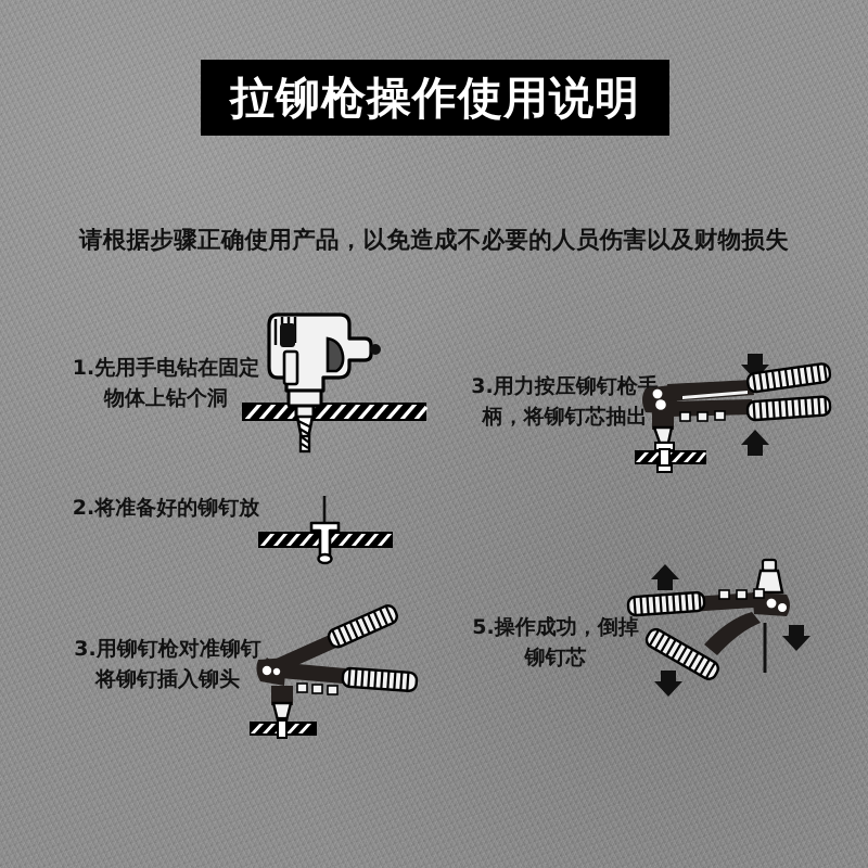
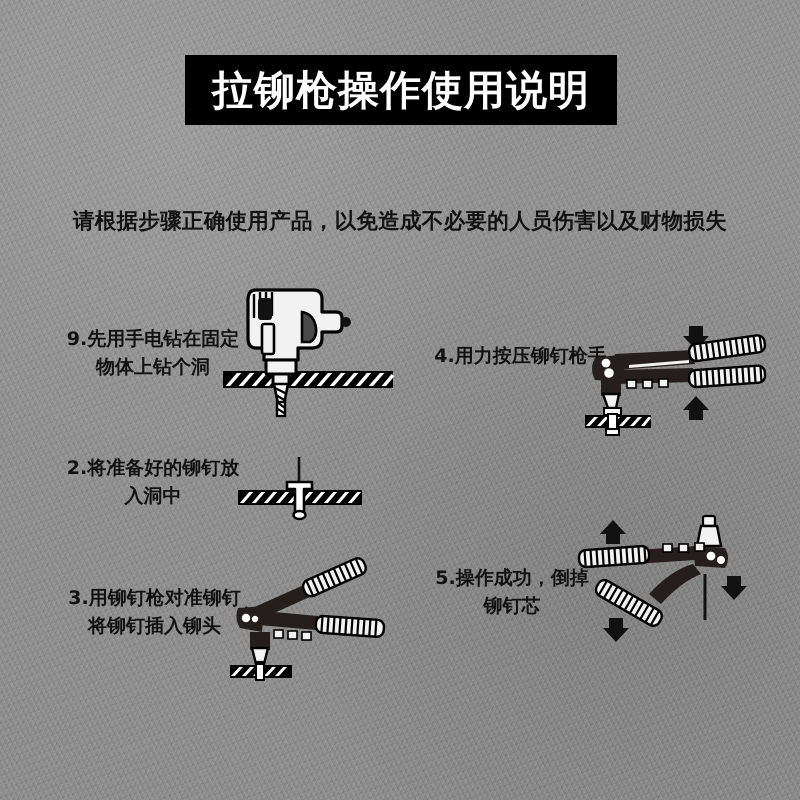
  拉铆枪操作使用说明
  请根据步骤正确使用产品，以免造成不必要的人员伤害以及财物损失
- 1.先用手电钻在固定
+ 9.先用手电钻在固定
  物体上钻个洞
  2.将准备好的铆钉放
+ 入洞中
  3.用铆钉枪对准铆钉
  将铆钉插入铆头
- 3.用力按压铆钉枪手
+ 4.用力按压铆钉枪手
- 柄，将铆钉芯抽出
  5.操作成功，倒掉
  铆钉芯
